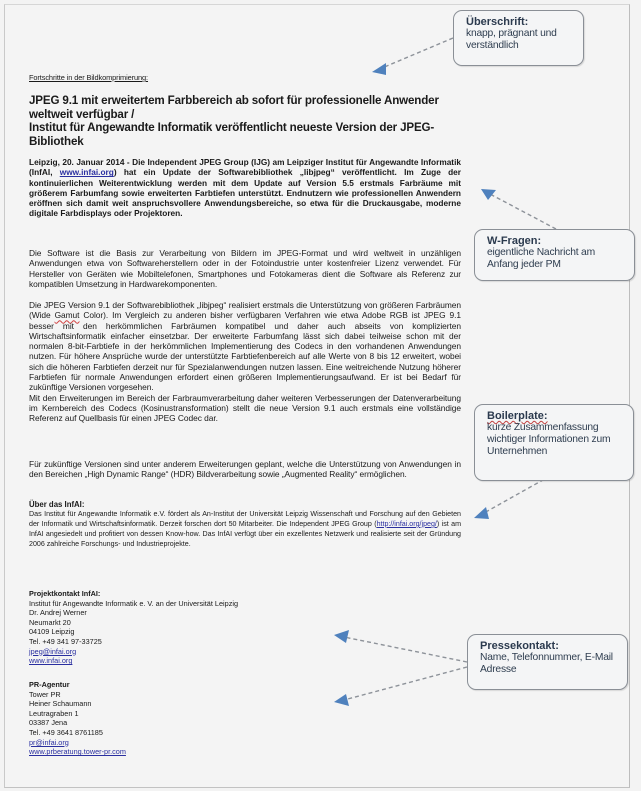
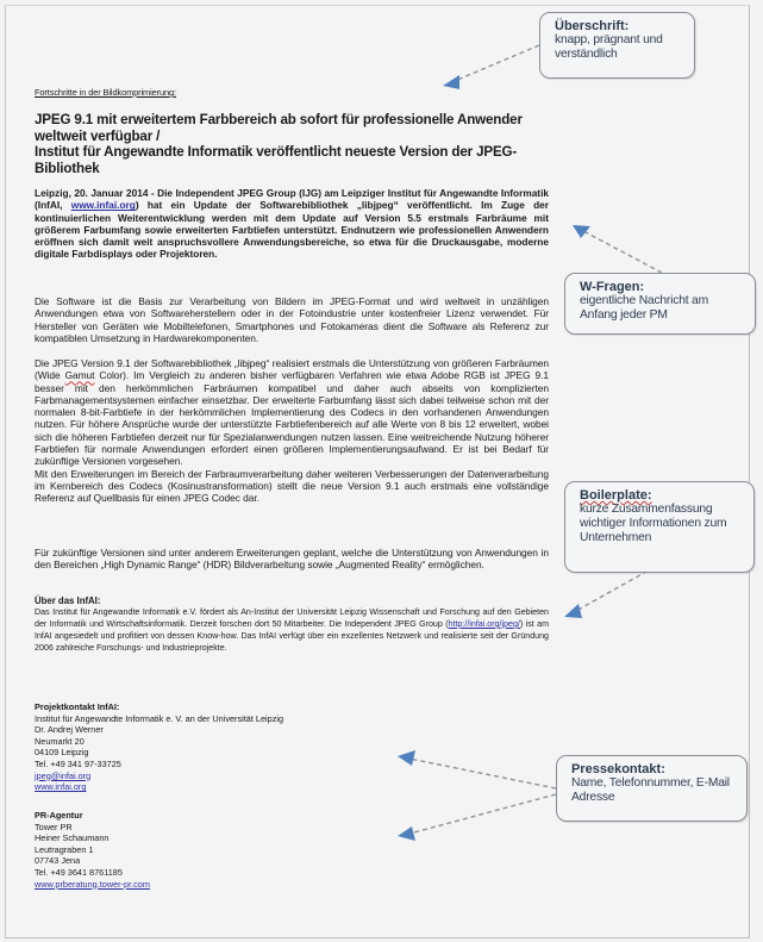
  Fortschritte in der Bildkomprimierung:
  JPEG 9.1 mit erweitertem Farbbereich ab sofort für professionelle Anwender weltweit verfügbar /
  Institut für Angewandte Informatik veröffentlicht neueste Version der JPEG-Bibliothek
  Leipzig, 20. Januar 2014 - Die Independent JPEG Group (IJG) am Leipziger Institut für Angewandte Informatik (InfAI, www.infai.org) hat ein Update der Softwarebibliothek „libjpeg“ veröffentlicht. Im Zuge der kontinuierlichen Weiterentwicklung werden mit dem Update auf Version 5.5 erstmals Farbräume mit größerem Farbumfang sowie erweiterten Farbtiefen unterstützt. Endnutzern wie professionellen Anwendern eröffnen sich damit weit anspruchsvollere Anwendungsbereiche, so etwa für die Druckausgabe, moderne digitale Farbdisplays oder Projektoren.
  Die Software ist die Basis zur Verarbeitung von Bildern im JPEG-Format und wird weltweit in unzähligen Anwendungen etwa von Softwareherstellern oder in der Fotoindustrie unter kostenfreier Lizenz verwendet. Für Hersteller von Geräten wie Mobiltelefonen, Smartphones und Fotokameras dient die Software als Referenz zur kompatiblen Umsetzung in Hardwarekomponenten.
- Die JPEG Version 9.1 der Softwarebibliothek „libjpeg“ realisiert erstmals die Unterstützung von größeren Farbräumen (Wide Gamut Color). Im Vergleich zu anderen bisher verfügbaren Verfahren wie etwa Adobe RGB ist JPEG 9.1 besser mit den herkömmlichen Farbräumen kompatibel und daher auch abseits von komplizierten Wirtschaftsinformatik einfacher einsetzbar. Der erweiterte Farbumfang lässt sich dabei teilweise schon mit der normalen 8-bit-Farbtiefe in der herkömmlichen Implementierung des Codecs in den vorhandenen Anwendungen nutzen. Für höhere Ansprüche wurde der unterstützte Farbtiefenbereich auf alle Werte von 8 bis 12 erweitert, wobei sich die höheren Farbtiefen derzeit nur für Spezialanwendungen nutzen lassen. Eine weitreichende Nutzung höherer Farbtiefen für normale Anwendungen erfordert einen größeren Implementierungsaufwand. Er ist bei Bedarf für zukünftige Versionen vorgesehen.
+ Die JPEG Version 9.1 der Softwarebibliothek „libjpeg“ realisiert erstmals die Unterstützung von größeren Farbräumen (Wide Gamut Color). Im Vergleich zu anderen bisher verfügbaren Verfahren wie etwa Adobe RGB ist JPEG 9.1 besser mit den herkömmlichen Farbräumen kompatibel und daher auch abseits von komplizierten Farbmanagementsystemen einfacher einsetzbar. Der erweiterte Farbumfang lässt sich dabei teilweise schon mit der normalen 8-bit-Farbtiefe in der herkömmlichen Implementierung des Codecs in den vorhandenen Anwendungen nutzen. Für höhere Ansprüche wurde der unterstützte Farbtiefenbereich auf alle Werte von 8 bis 12 erweitert, wobei sich die höheren Farbtiefen derzeit nur für Spezialanwendungen nutzen lassen. Eine weitreichende Nutzung höherer Farbtiefen für normale Anwendungen erfordert einen größeren Implementierungsaufwand. Er ist bei Bedarf für zukünftige Versionen vorgesehen.
  Mit den Erweiterungen im Bereich der Farbraumverarbeitung daher weiteren Verbesserungen der Datenverarbeitung im Kernbereich des Codecs (Kosinustransformation) stellt die neue Version 9.1 auch erstmals eine vollständige Referenz auf Quellbasis für einen JPEG Codec dar.
  Für zukünftige Versionen sind unter anderem Erweiterungen geplant, welche die Unterstützung von Anwendungen in den Bereichen „High Dynamic Range“ (HDR) Bildverarbeitung sowie „Augmented Reality“ ermöglichen.
  Über das InfAI:
  Das Institut für Angewandte Informatik e.V. fördert als An-Institut der Universität Leipzig Wissenschaft und Forschung auf den Gebieten der Informatik und Wirtschaftsinformatik. Derzeit forschen dort 50 Mitarbeiter. Die Independent JPEG Group (http://infai.org/jpeg/) ist am InfAI angesiedelt und profitiert von dessen Know-how. Das InfAI verfügt über ein exzellentes Netzwerk und realisierte seit der Gründung 2006 zahlreiche Forschungs- und Industrieprojekte.
  Projektkontakt InfAI:
  Institut für Angewandte Informatik e. V. an der Universität Leipzig
  Dr. Andrej Werner
  Neumarkt 20
  04109 Leipzig
  Tel. +49 341 97-33725
  jpeg@infai.org
  www.infai.org
  PR-Agentur
  Tower PR
  Heiner Schaumann
  Leutragraben 1
- 03387 Jena
+ 07743 Jena
  Tel. +49 3641 8761185
- pr@infai.org
  www.prberatung.tower-pr.com
  Überschrift:
  knapp, prägnant und verständlich
  W-Fragen:
  eigentliche Nachricht am Anfang jeder PM
  Boilerplate:
  kurze Zusammenfassung wichtiger Informationen zum Unternehmen
  Pressekontakt:
  Name, Telefonnummer, E-Mail Adresse
